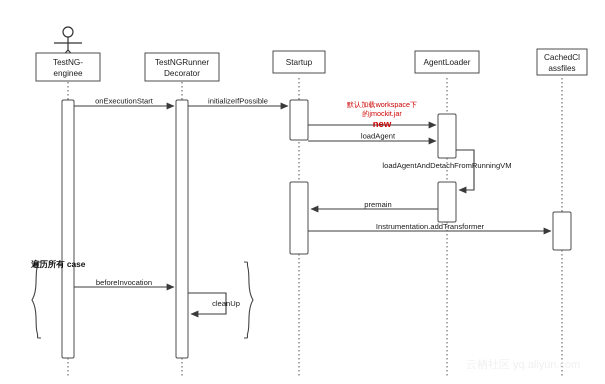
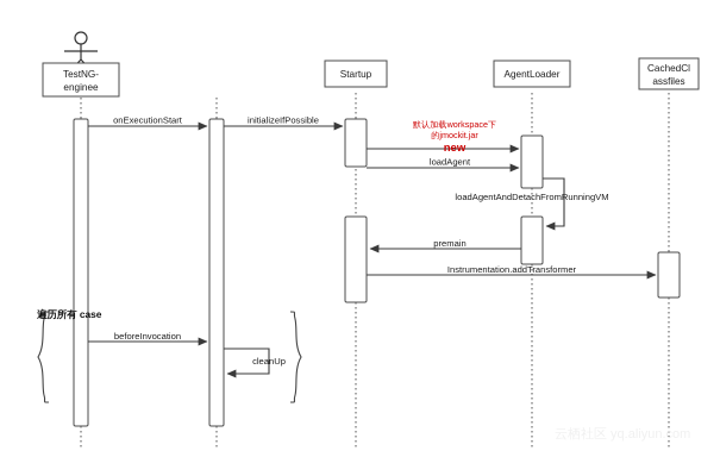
  TestNG-
  enginee
- TestNGRunner
- Decorator
  Startup
  AgentLoader
  CachedCl
  assfiles
  onExecutionStart
  initializeIfPossible
  默认加载workspace下
  的jmockit.jar
  new
  loadAgent
  loadAgentAndDetachFromRunningVM
  premain
  Instrumentation.addTransformer
  beforeInvocation
  cleanUp
  遍历所有 case
  云栖社区 yq.aliyun.com
